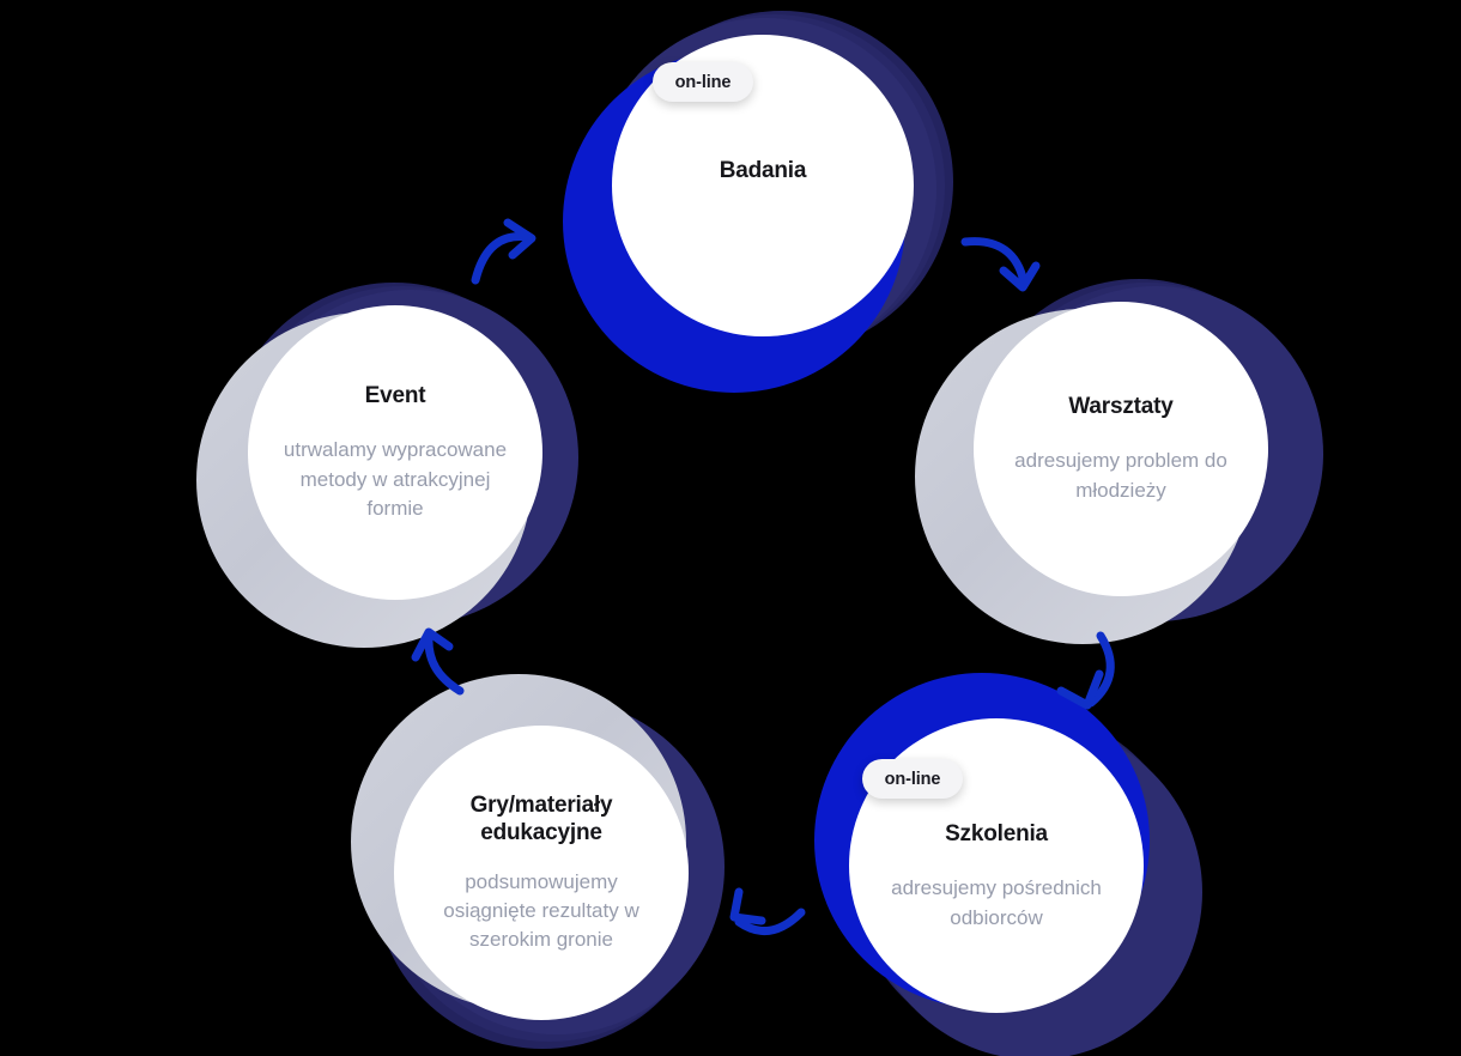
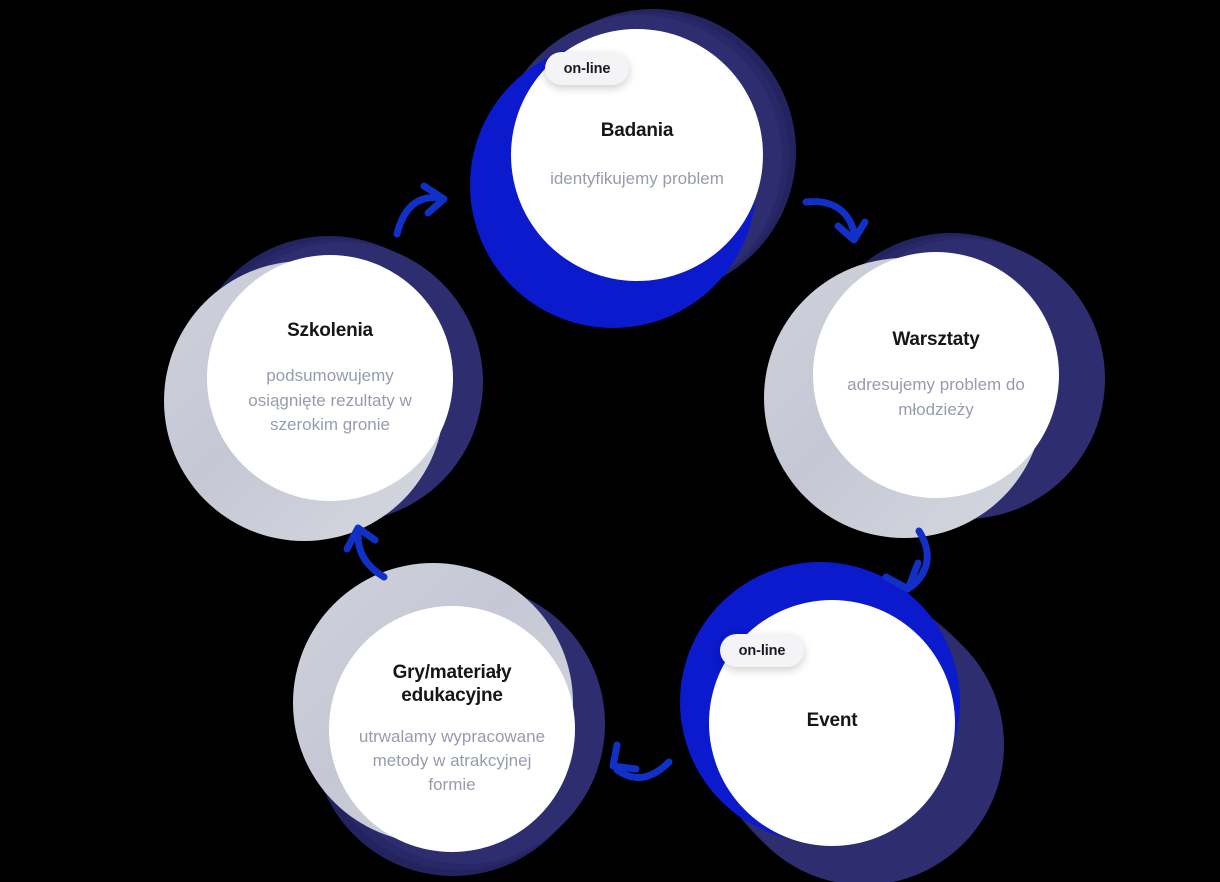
  Badania
+ identyfikujemy problem
  on-line
  Warsztaty
  adresujemy problem do młodzieży
- Szkolenia
+ Event
- adresujemy pośrednich odbiorców
  on-line
  Gry/materiały edukacyjne
- podsumowujemy osiągnięte rezultaty w szerokim gronie
+ utrwalamy wypracowane metody w atrakcyjnej formie
- Event
+ Szkolenia
- utrwalamy wypracowane metody w atrakcyjnej formie
+ podsumowujemy osiągnięte rezultaty w szerokim gronie
